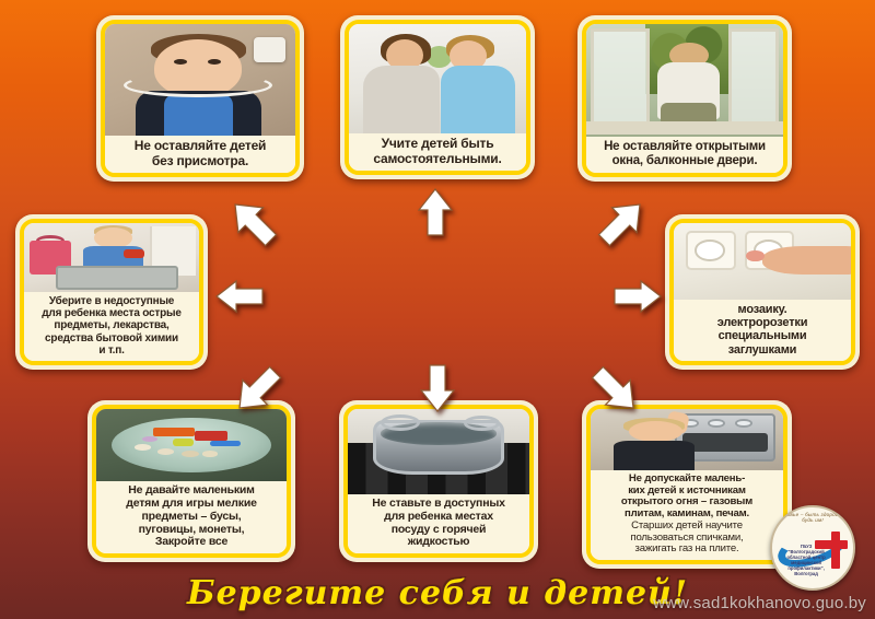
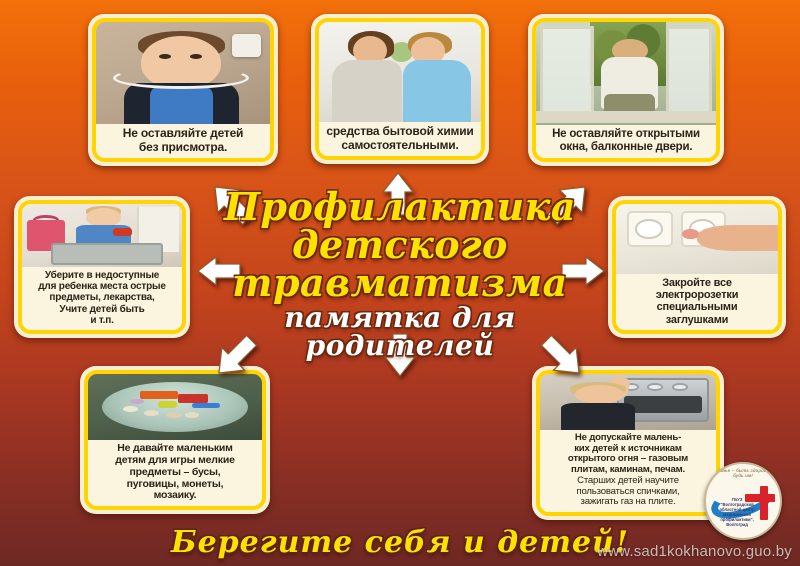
  Не оставляйте детей
  без присмотра.
- Учите детей быть
+ средства бытовой химии
  самостоятельными.
  Не оставляйте открытыми
  окна, балконные двери.
  Уберите в недоступные
  для ребенка места острые
  предметы, лекарства,
- средства бытовой химии
+ Учите детей быть
  и т.п.
- мозаику.
+ Закройте все
  электророзетки
  специальными
  заглушками
  Не давайте маленьким
  детям для игры мелкие
  предметы – бусы,
  пуговицы, монеты,
- Закройте все
+ мозаику.
- Не ставьте в доступных
- для ребенка местах
- посуду с горячей
- жидкостью
  Не допускайте малень-
  ких детей к источникам
  открытого огня – газовым
  плитам, каминам, печам.
  Старших детей научите
  пользоваться спичками,
  зажигать газ на плите.
+ Профилактика
+ детского
+ травматизма
+ памятка для родителей
  Берегите себя и детей!
  www.sad1kokhanovo.guo.by
